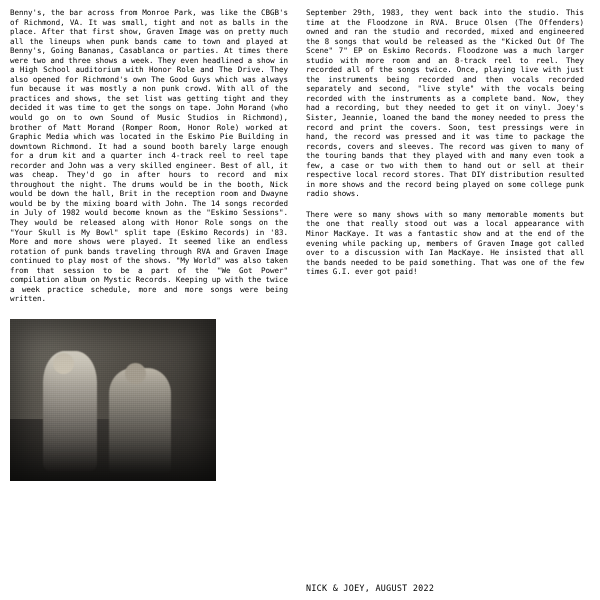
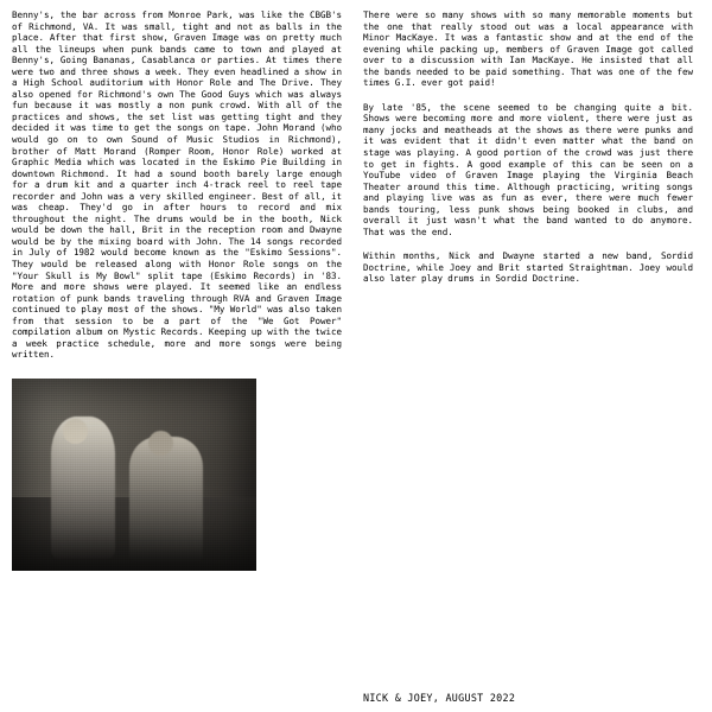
  Benny's, the bar across from Monroe Park, was like the CBGB's of Richmond, VA. It was small, tight and not as balls in the place. After that first show, Graven Image was on pretty much all the lineups when punk bands came to town and played at Benny's, Going Bananas, Casablanca or parties. At times there were two and three shows a week. They even headlined a show in a High School auditorium with Honor Role and The Drive. They also opened for Richmond's own The Good Guys which was always fun because it was mostly a non punk crowd. With all of the practices and shows, the set list was getting tight and they decided it was time to get the songs on tape. John Morand (who would go on to own Sound of Music Studios in Richmond), brother of Matt Morand (Romper Room, Honor Role) worked at Graphic Media which was located in the Eskimo Pie Building in downtown Richmond. It had a sound booth barely large enough for a drum kit and a quarter inch 4-track reel to reel tape recorder and John was a very skilled engineer. Best of all, it was cheap. They'd go in after hours to record and mix throughout the night. The drums would be in the booth, Nick would be down the hall, Brit in the reception room and Dwayne would be by the mixing board with John. The 14 songs recorded in July of 1982 would become known as the "Eskimo Sessions". They would be released along with Honor Role songs on the "Your Skull is My Bowl" split tape (Eskimo Records) in '83. More and more shows were played. It seemed like an endless rotation of punk bands traveling through RVA and Graven Image continued to play most of the shows. "My World" was also taken from that session to be a part of the "We Got Power" compilation album on Mystic Records. Keeping up with the twice a week practice schedule, more and more songs were being written.
- September 29th, 1983, they went back into the studio. This time at the Floodzone in RVA. Bruce Olsen (The Offenders) owned and ran the studio and recorded, mixed and engineered the 8 songs that would be released as the "Kicked Out Of The Scene" 7" EP on Eskimo Records. Floodzone was a much larger studio with more room and an 8-track reel to reel. They recorded all of the songs twice. Once, playing live with just the instruments being recorded and then vocals recorded separately and second, "live style" with the vocals being recorded with the instruments as a complete band. Now, they had a recording, but they needed to get it on vinyl. Joey's Sister, Jeannie, loaned the band the money needed to press the record and print the covers. Soon, test pressings were in hand, the record was pressed and it was time to package the records, covers and sleeves. The record was given to many of the touring bands that they played with and many even took a few, a case or two with them to hand out or sell at their respective local record stores. That DIY distribution resulted in more shows and the record being played on some college punk radio shows.
  There were so many shows with so many memorable moments but the one that really stood out was a local appearance with Minor MacKaye. It was a fantastic show and at the end of the evening while packing up, members of Graven Image got called over to a discussion with Ian MacKaye. He insisted that all the bands needed to be paid something. That was one of the few times G.I. ever got paid!
+ By late '85, the scene seemed to be changing quite a bit. Shows were becoming more and more violent, there were just as many jocks and meatheads at the shows as there were punks and it was evident that it didn't even matter what the band on stage was playing. A good portion of the crowd was just there to get in fights. A good example of this can be seen on a YouTube video of Graven Image playing the Virginia Beach Theater around this time. Although practicing, writing songs and playing live was as fun as ever, there were much fewer bands touring, less punk shows being booked in clubs, and overall it just wasn't what the band wanted to do anymore. That was the end.
+ Within months, Nick and Dwayne started a new band, Sordid Doctrine, while Joey and Brit started Straightman. Joey would also later play drums in Sordid Doctrine.
  NICK & JOEY, AUGUST 2022
